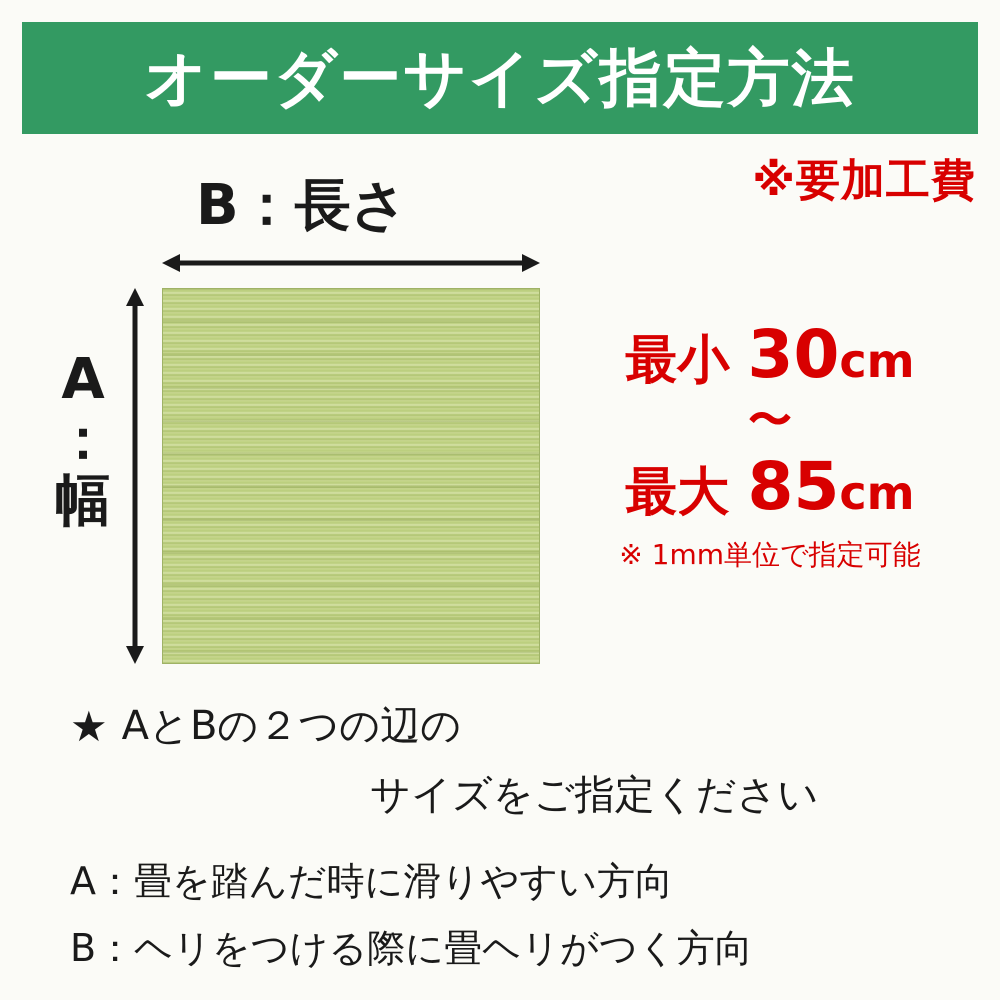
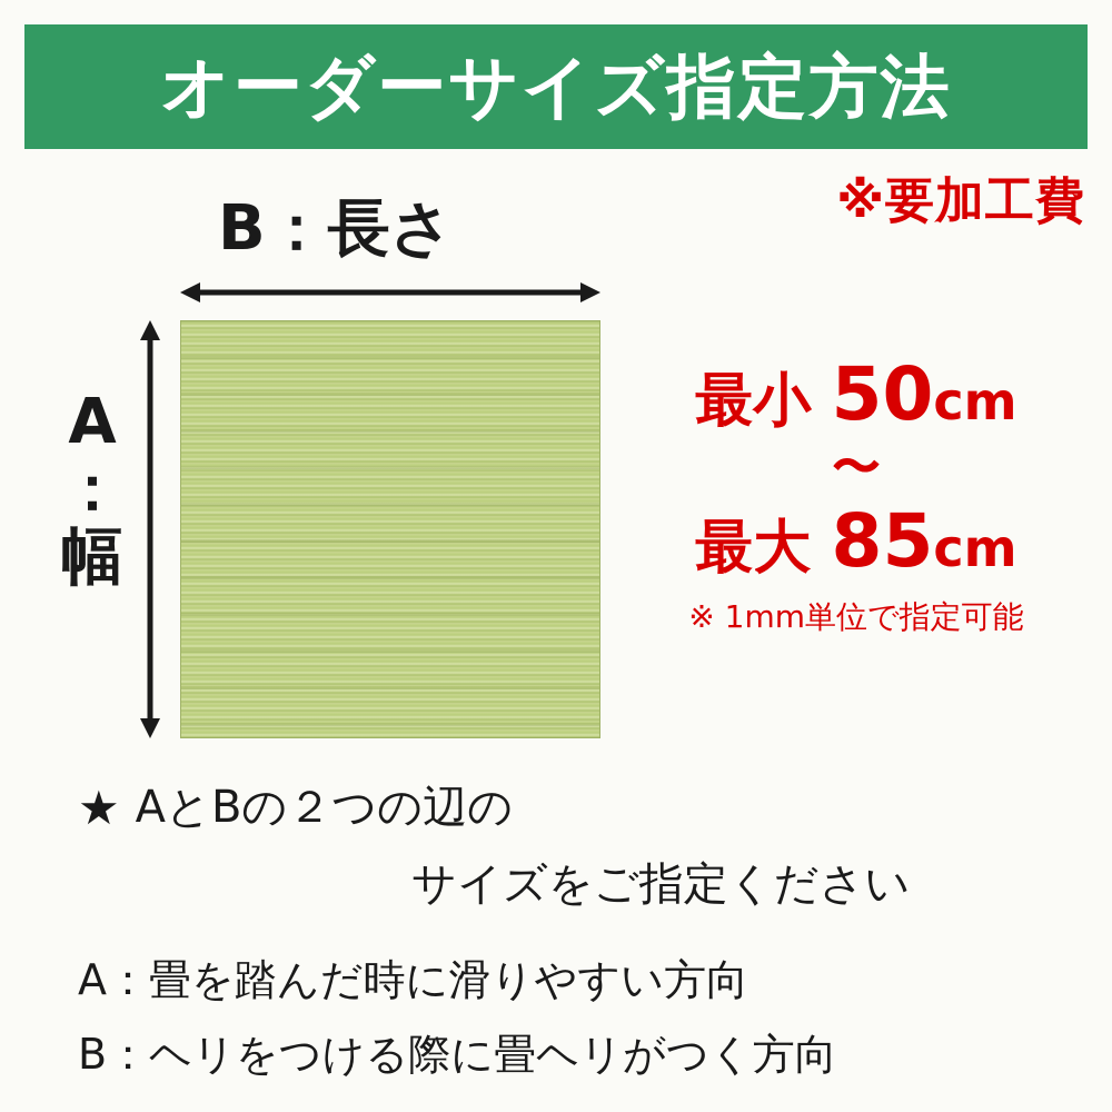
  オーダーサイズ指定方法
  ※要加工費
  B：長さ
  A
  ：
  幅
- 最小 30cm
+ 最小 50cm
  〜
  最大 85cm
  ※ 1mm単位で指定可能
  ★
  AとBの２つの辺の
  サイズをご指定ください
  A：畳を踏んだ時に滑りやすい方向
  B：ヘリをつける際に畳ヘリがつく方向
